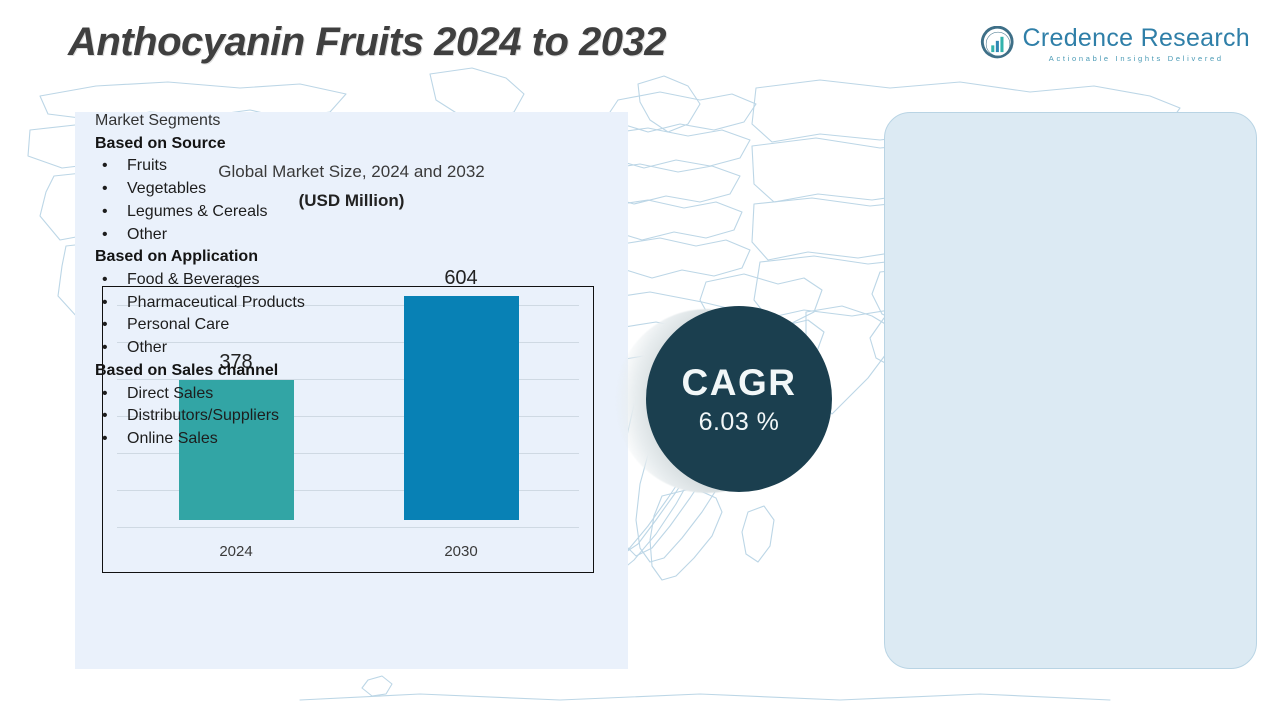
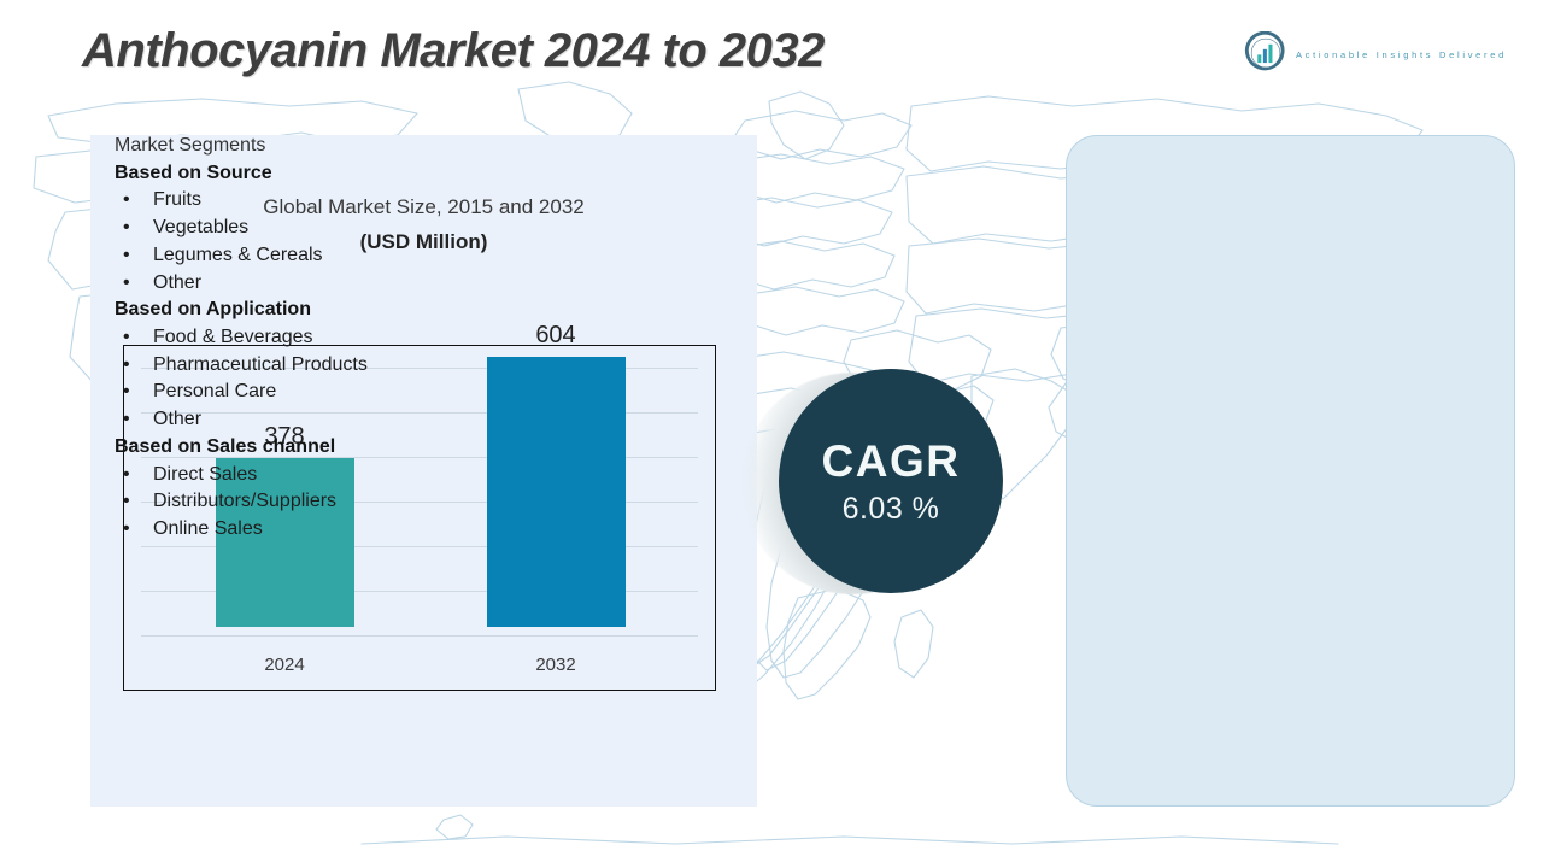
- Anthocyanin Fruits 2024 to 2032
+ Anthocyanin Market 2024 to 2032
- Credence Research
  Actionable Insights Delivered
- Global Market Size, 2024 and 2032
+ Global Market Size, 2015 and 2032
  (USD Million)
  378
  2024
  604
- 2030
+ 2032
  CAGR
  6.03 %
  Market Segments
  Based on Source
  •
  Fruits
  •
  Vegetables
  •
  Legumes & Cereals
  •
  Other
  Based on Application
  •
  Food & Beverages
  •
  Pharmaceutical Products
  •
  Personal Care
  •
  Other
  Based on Sales channel
  •
  Direct Sales
  •
  Distributors/Suppliers
  •
  Online Sales
